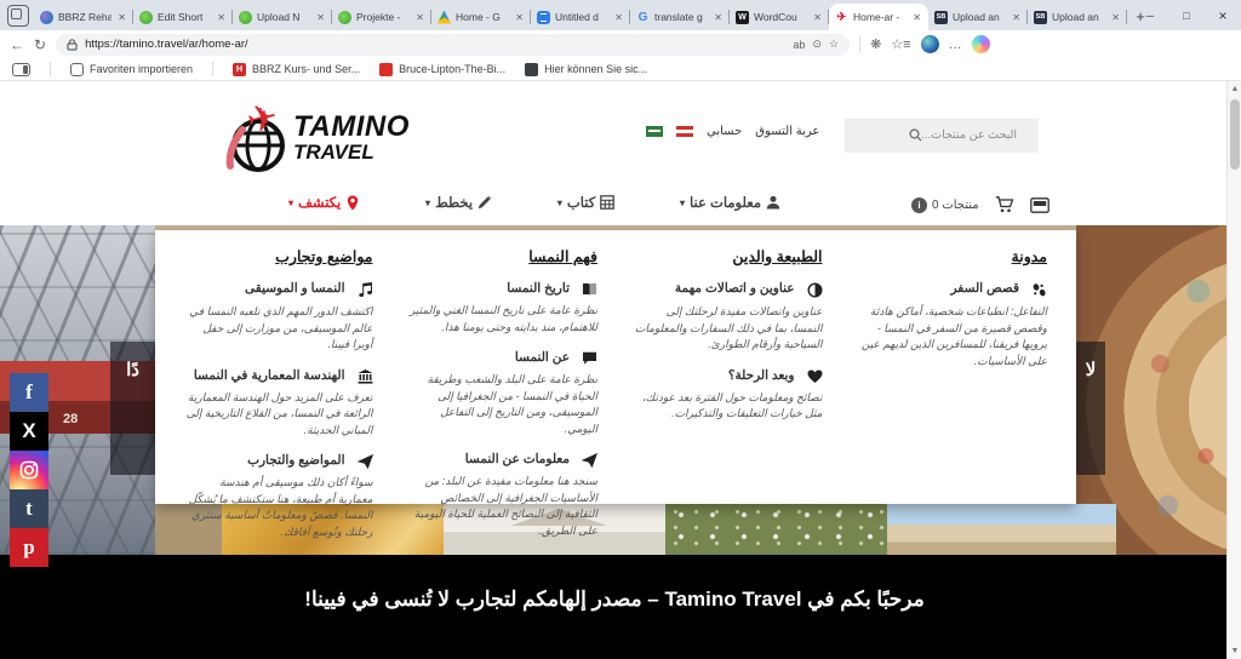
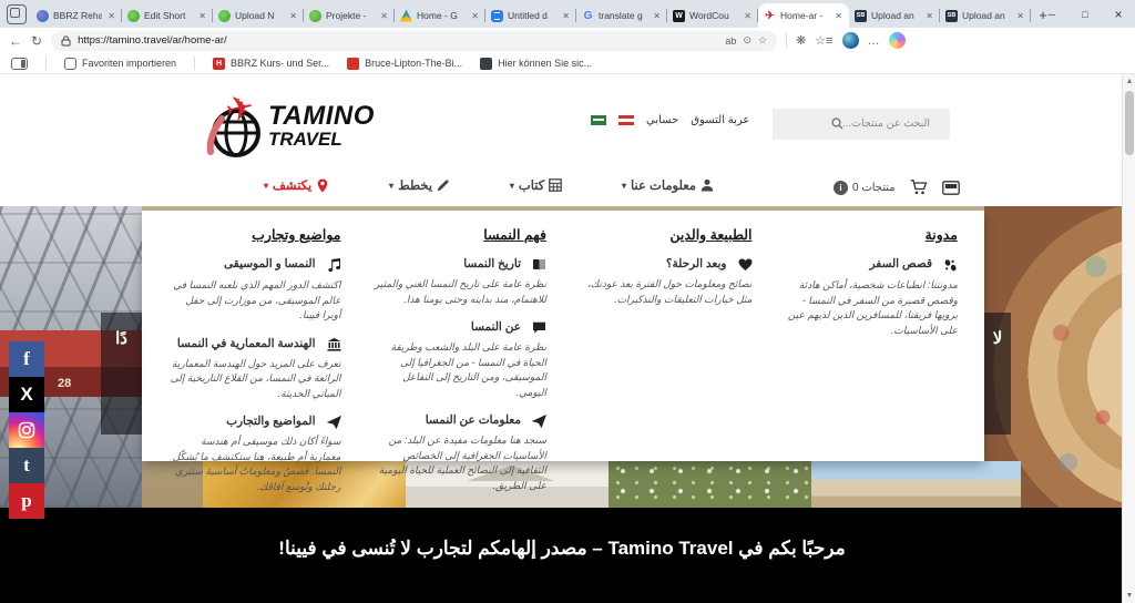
  BBRZ Reha
  ✕
  Edit Short
  ✕
  Upload N
  ✕
  Projekte -
  ✕
  Home - G
  ✕
  Untitled d
  ✕
  G
  translate g
  ✕
  WordCou
  ✕
  ✈
  Home-ar -
  ✕
  Upload an
  ✕
  Upload an
  ✕
  +
  ─
  □
  ×
  ←
  ↻
  https://tamino.travel/ar/home-ar/
  ab
  ⊙
  ☆
  ❋
  ☆≡
  …
  Favoriten importieren
  BBRZ Kurs- und Ser...
  Bruce-Lipton-The-Bi...
  Hier können Sie sic...
  28
  دًا
  لا
  TAMINO
  TRAVEL
  حسابي
  عربة التسوق
  البحث عن منتجات...
  يكتشف
  ▾
  يخطط
  ▾
  كتاب
  ▾
  معلومات عنا
  ▾
  i
  0 منتجات
  مدونة
  قصص السفر
- التفاعل: انطباعات شخصية، أماكن هادئة وقصص قصيرة من السفر في النمسا - يرويها فريقنا، للمسافرين الذين لديهم عين على الأساسيات.
+ مدونتنا: انطباعات شخصية، أماكن هادئة وقصص قصيرة من السفر في النمسا - يرويها فريقنا، للمسافرين الذين لديهم عين على الأساسيات.
  الطبيعة والدين
- عناوين و اتصالات مهمة
- عناوين واتصالات مفيدة لرحلتك إلى النمسا، بما في ذلك السفارات والمعلومات السياحية وأرقام الطوارئ.
  وبعد الرحلة؟
  نصائح ومعلومات حول الفترة بعد عودتك، مثل خيارات التعليقات والتذكيرات.
  فهم النمسا
  تاريخ النمسا
  نظرة عامة على تاريخ النمسا الغني والمثير للاهتمام، منذ بدايته وحتى يومنا هذا.
  عن النمسا
  نظرة عامة على البلد والشعب وطريقة الحياة في النمسا - من الجغرافيا إلى الموسيقى، ومن التاريخ إلى التفاعل اليومي.
  معلومات عن النمسا
  سنجد هنا معلومات مفيدة عن البلد: من الأساسيات الجغرافية إلى الخصائص الثقافية إلى النصائح العملية للحياة اليومية على الطريق.
  مواضيع وتجارب
  النمسا و الموسيقى
  اكتشف الدور المهم الذي تلعبه النمسا في عالم الموسيقى، من موزارت إلى حفل أوبرا فيينا.
  الهندسة المعمارية في النمسا
  تعرف على المزيد حول الهندسة المعمارية الرائعة في النمسا، من القلاع التاريخية إلى المباني الحديثة.
  المواضيع والتجارب
  سواءً أكان ذلك موسيقى أم هندسة معمارية أم طبيعة، هنا ستكتشف ما يُشكّل النمسا. قصصٌ ومعلوماتٌ أساسية ستثري رحلتك وتُوسع آفاقك.
  f
  X
  t
  p
  مرحبًا بكم في Tamino Travel – مصدر إلهامكم لتجارب لا تُنسى في فيينا!
